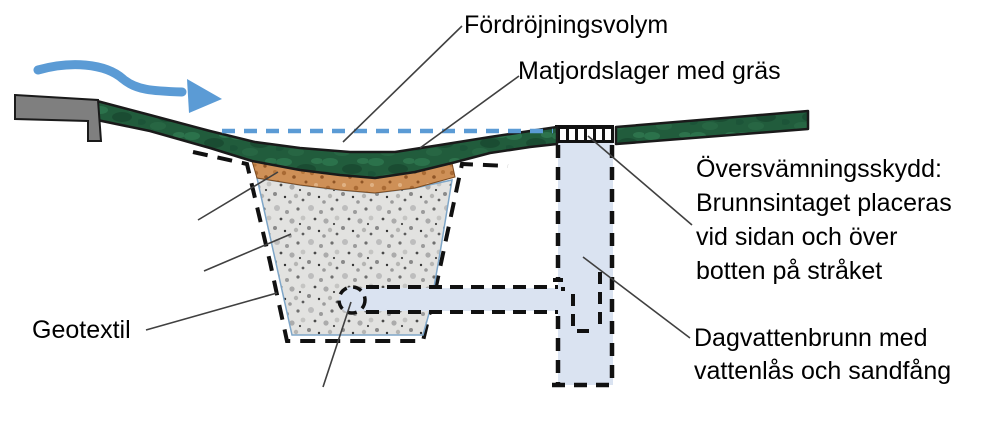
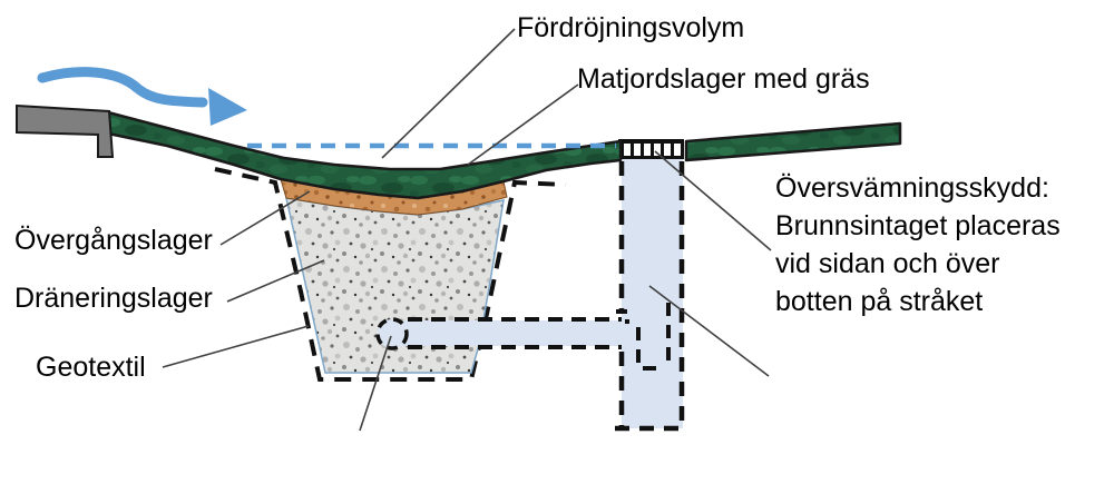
  Fördröjningsvolym
  Matjordslager med gräs
+ Övergångslager
+ Dräneringslager
  Geotextil
  Översvämningsskydd:
  Brunnsintaget placeras
  vid sidan och över
  botten på stråket
- Dagvattenbrunn med
- vattenlås och sandfång
